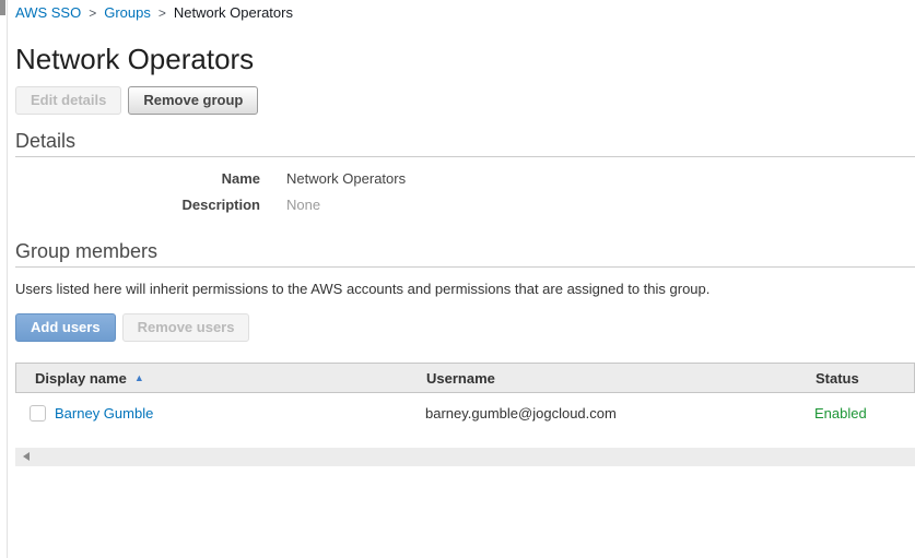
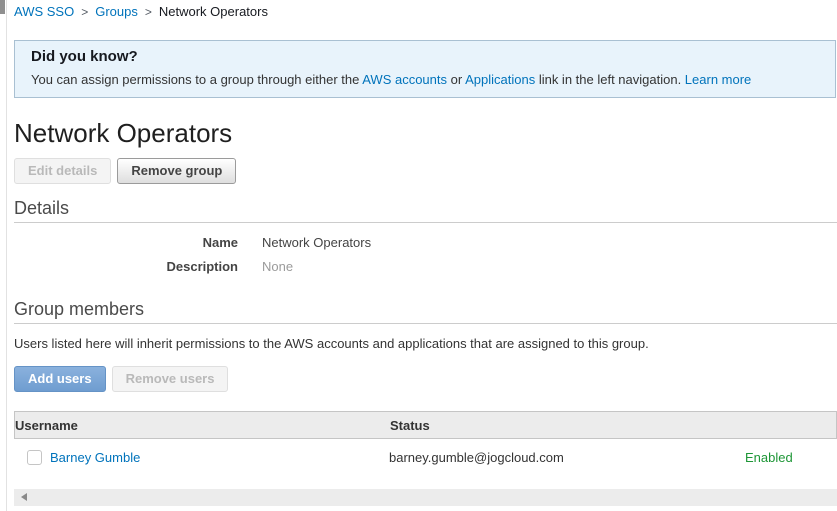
  AWS SSO > Groups > Network Operators
+ Did you know?
+ You can assign permissions to a group through either the AWS accounts or Applications link in the left navigation. Learn more
  Network Operators
  Edit details
  Remove group
  Details
  Name
  Network Operators
  Description
  None
  Group members
- Users listed here will inherit permissions to the AWS accounts and permissions that are assigned to this group.
+ Users listed here will inherit permissions to the AWS accounts and applications that are assigned to this group.
  Add users
  Remove users
- Display name
- ▲
  Username
  Status
  Barney Gumble
  barney.gumble@jogcloud.com
  Enabled
